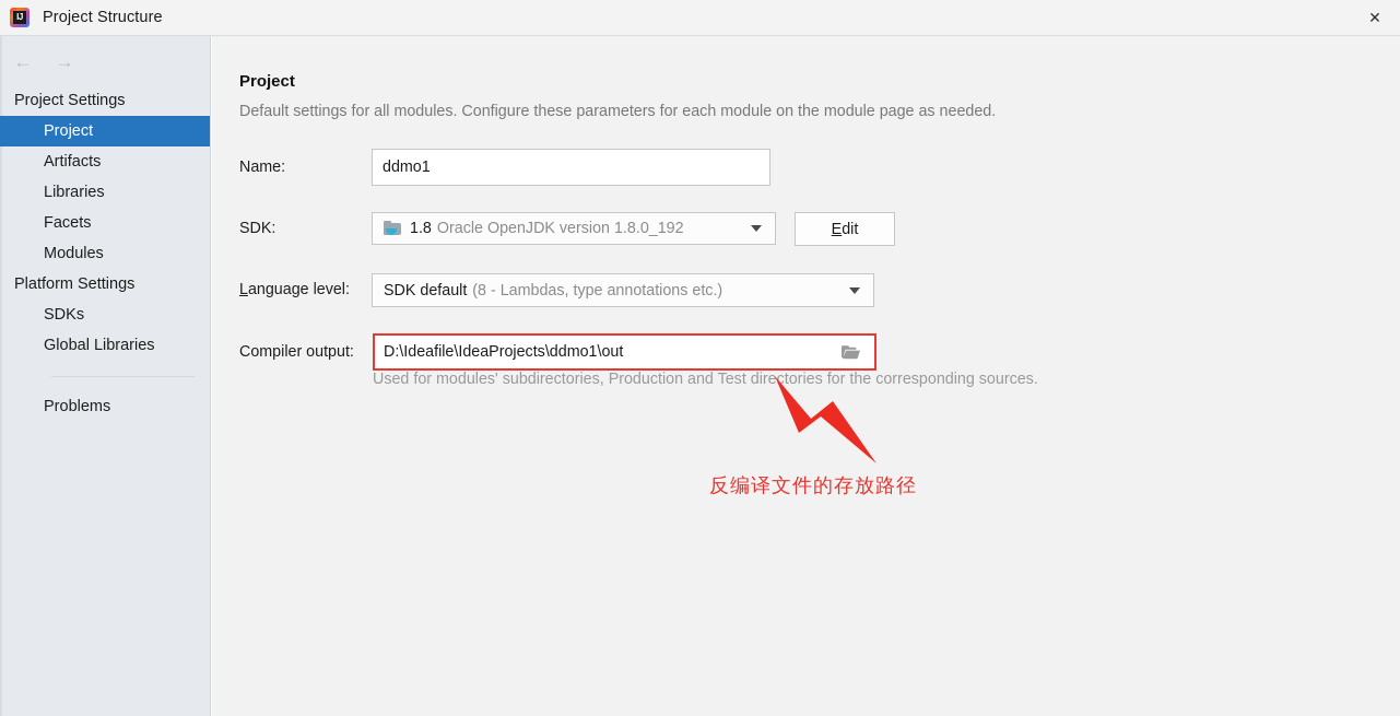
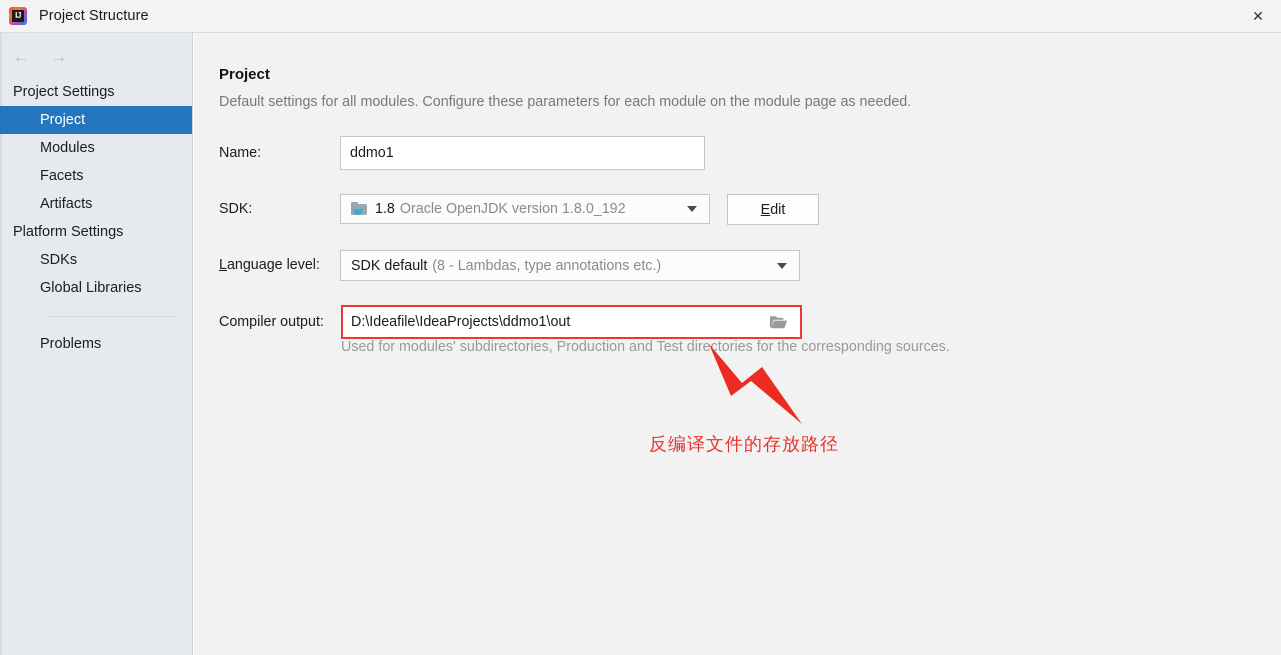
  IJ
  Project Structure
  ✕
  ←
  →
  Project Settings
  Project
- Artifacts
+ Modules
- Libraries
  Facets
- Modules
+ Artifacts
  Platform Settings
  SDKs
  Global Libraries
  Problems
  Project
  Default settings for all modules. Configure these parameters for each module on the module page as needed.
  Name:
  ddmo1
  SDK:
  1.8
  Oracle OpenJDK version 1.8.0_192
  E
  dit
  Language level:
  SDK default
  (8 - Lambdas, type annotations etc.)
  Compiler output:
  D:\Ideafile\IdeaProjects\ddmo1\out
  Used for modules' subdirectories, Production and Test directories for the corresponding sources.
  反编译文件的存放路径
